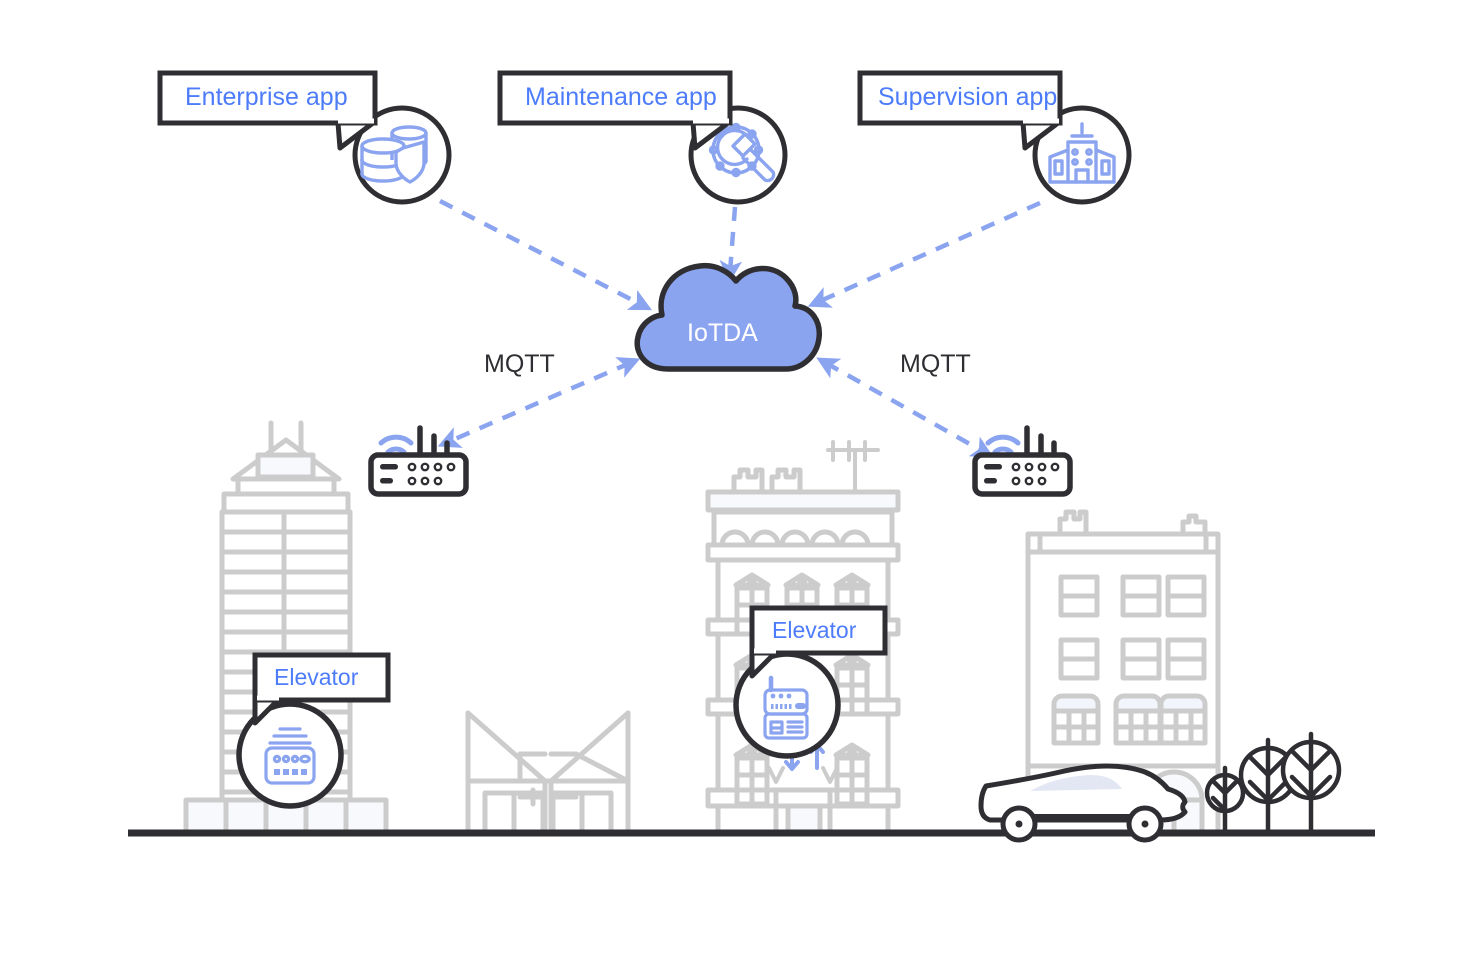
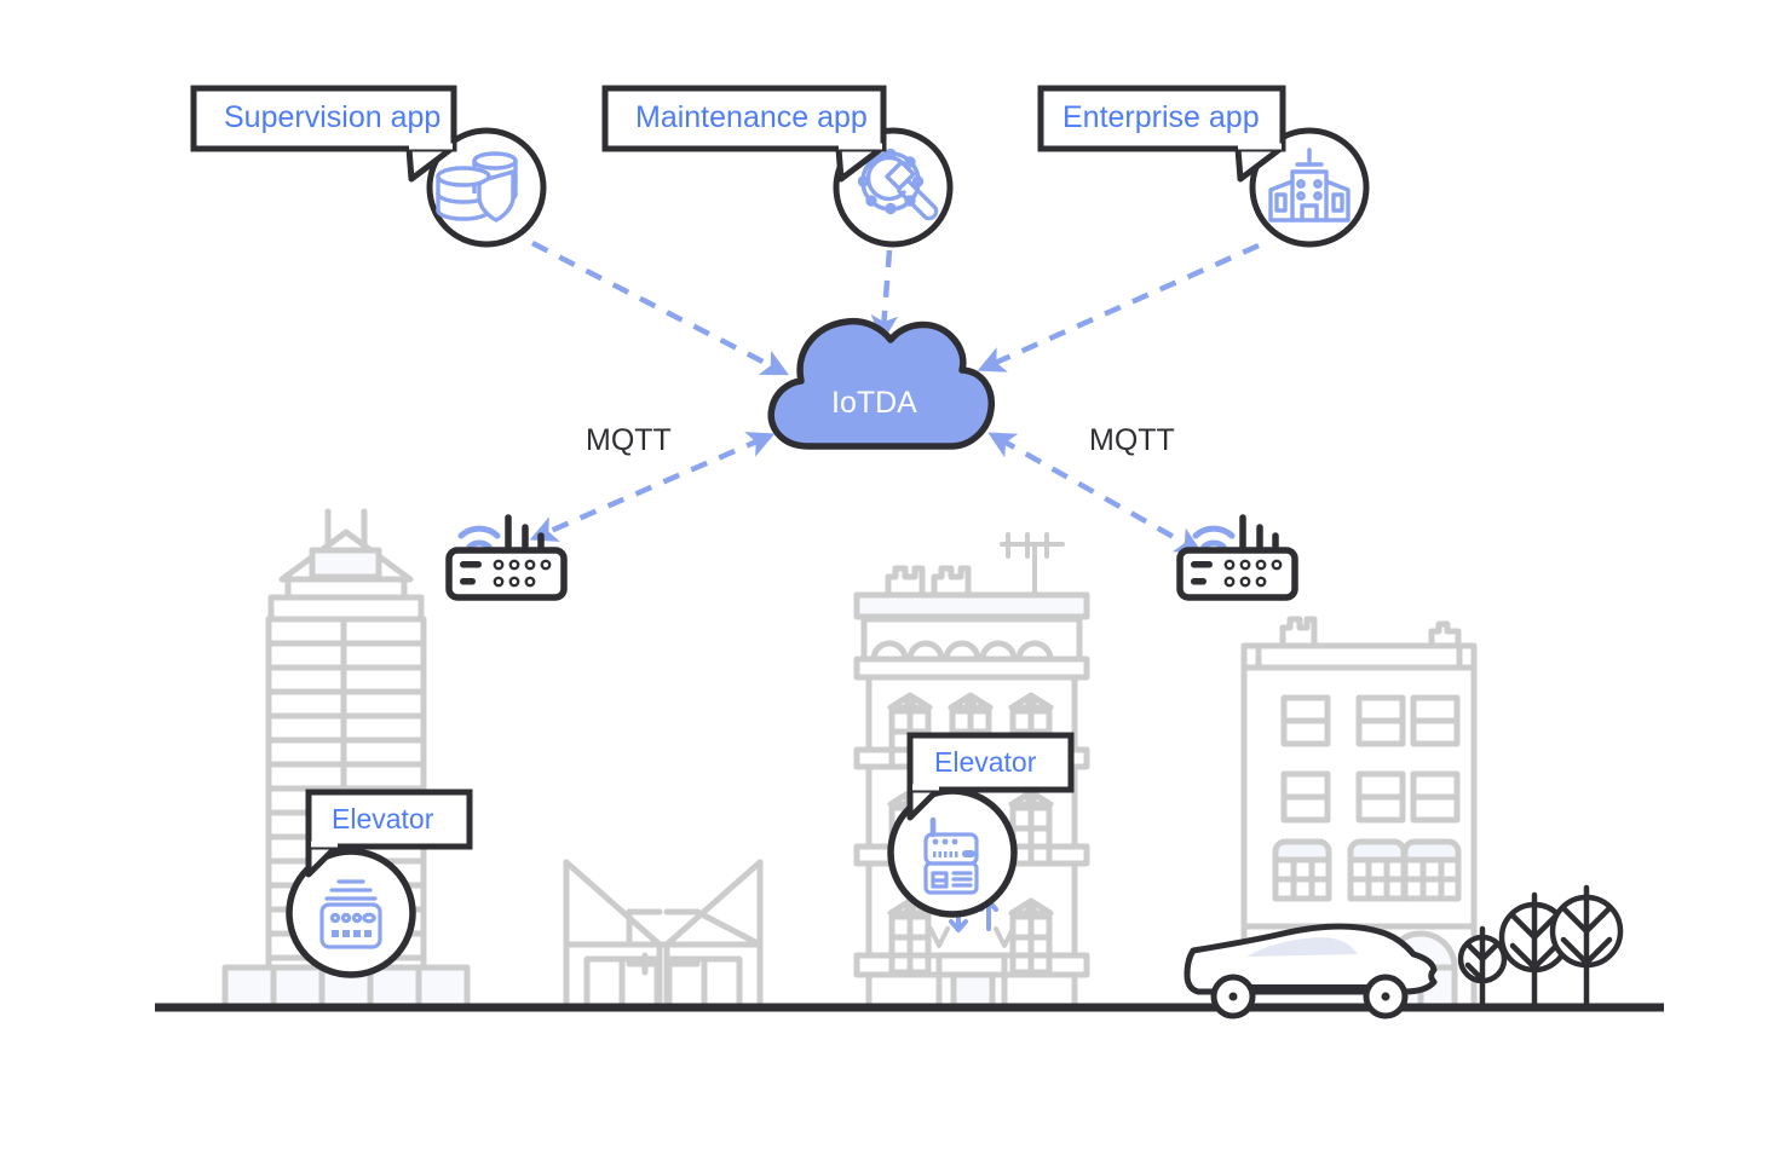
- Enterprise app
+ Supervision app
  Maintenance app
- Supervision app
+ Enterprise app
  IoTDA
  MQTT
  MQTT
  Elevator
  Elevator
